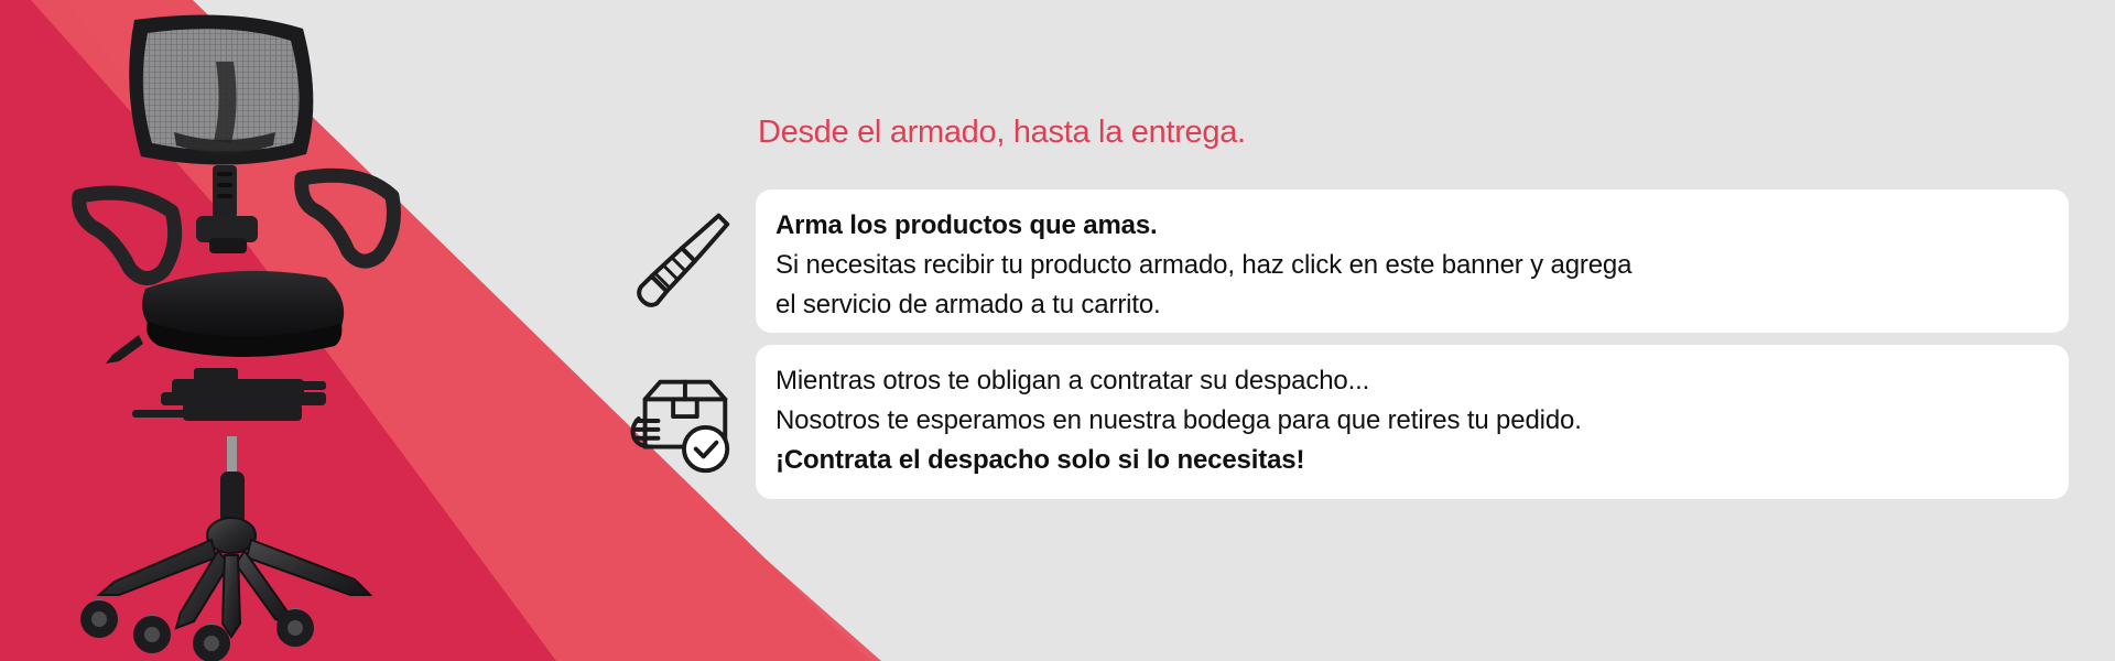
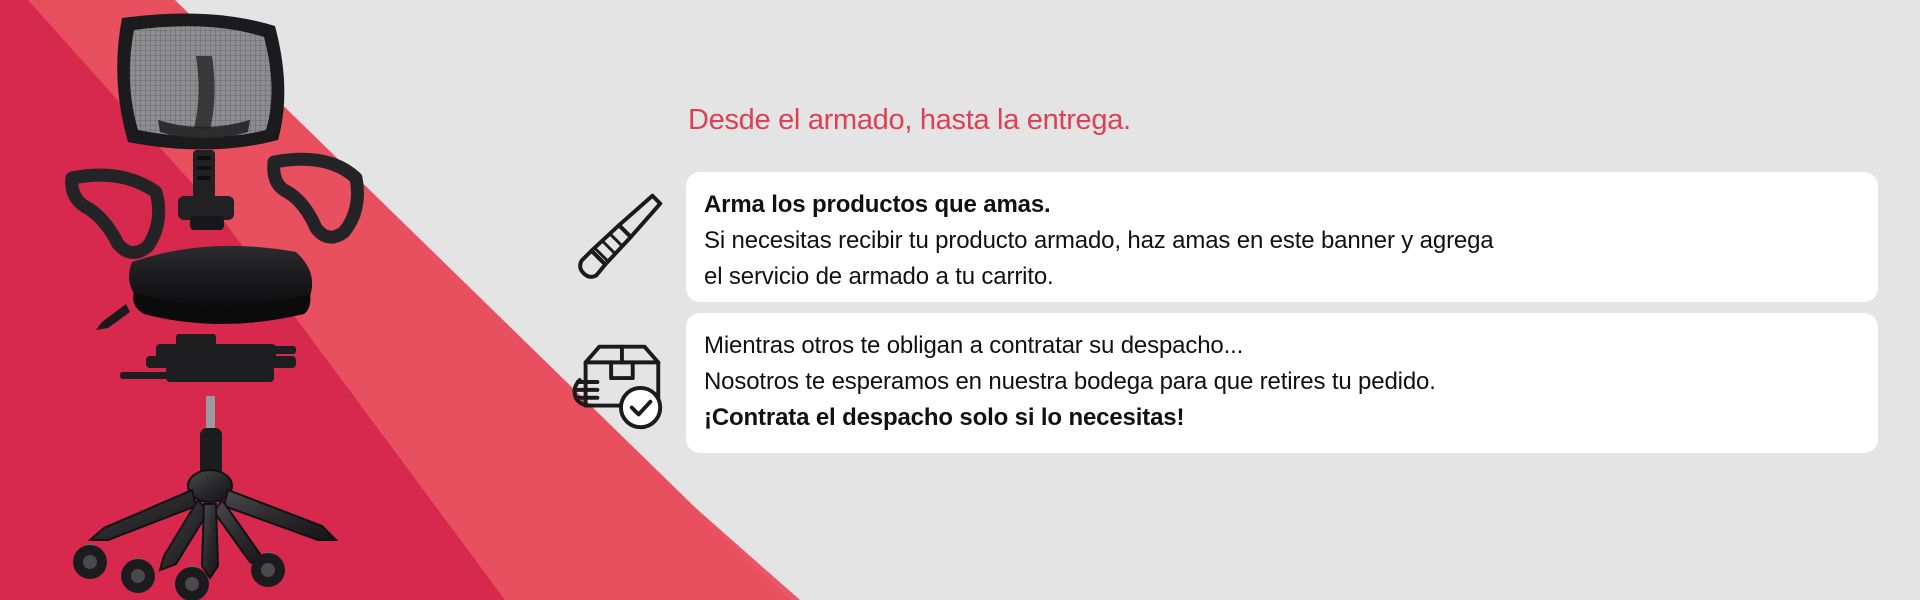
  Desde el armado, hasta la entrega.
  Arma los productos que amas.
- Si necesitas recibir tu producto armado, haz click en este banner y agrega
+ Si necesitas recibir tu producto armado, haz amas en este banner y agrega
  el servicio de armado a tu carrito.
  Mientras otros te obligan a contratar su despacho...
  Nosotros te esperamos en nuestra bodega para que retires tu pedido.
  ¡Contrata el despacho solo si lo necesitas!
